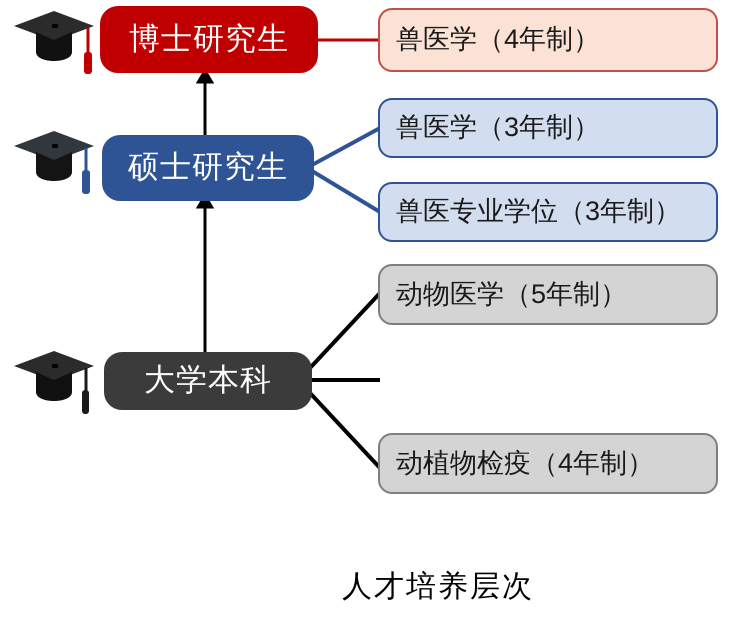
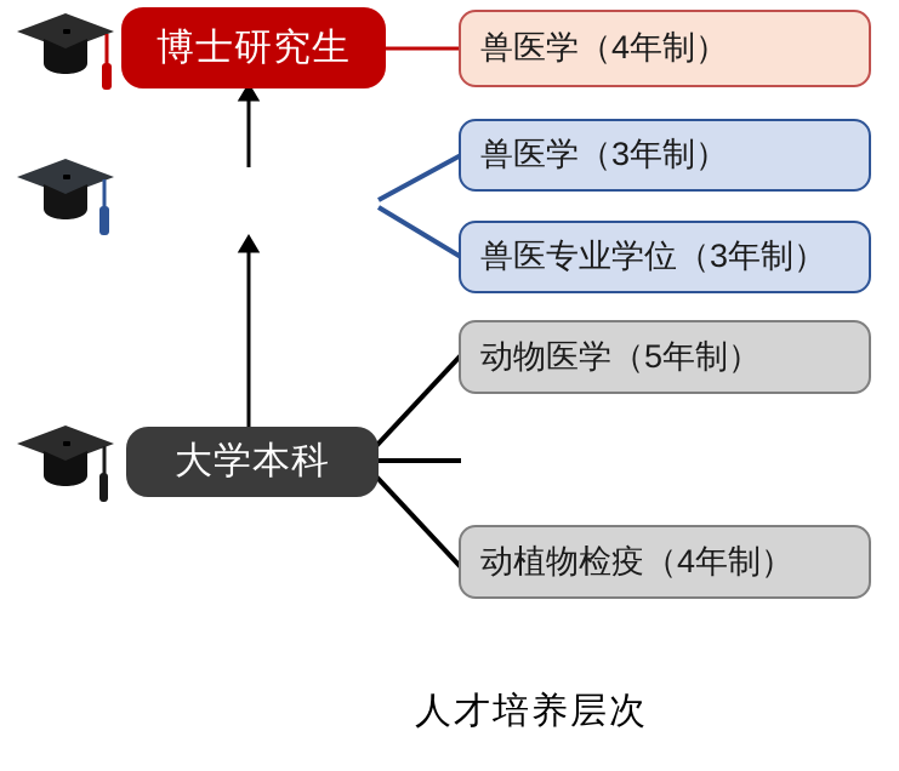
  博士研究生
- 硕士研究生
  大学本科
  兽医学（4年制）
  兽医学（3年制）
  兽医专业学位（3年制）
  动物医学（5年制）
  动植物检疫（4年制）
  人才培养层次
